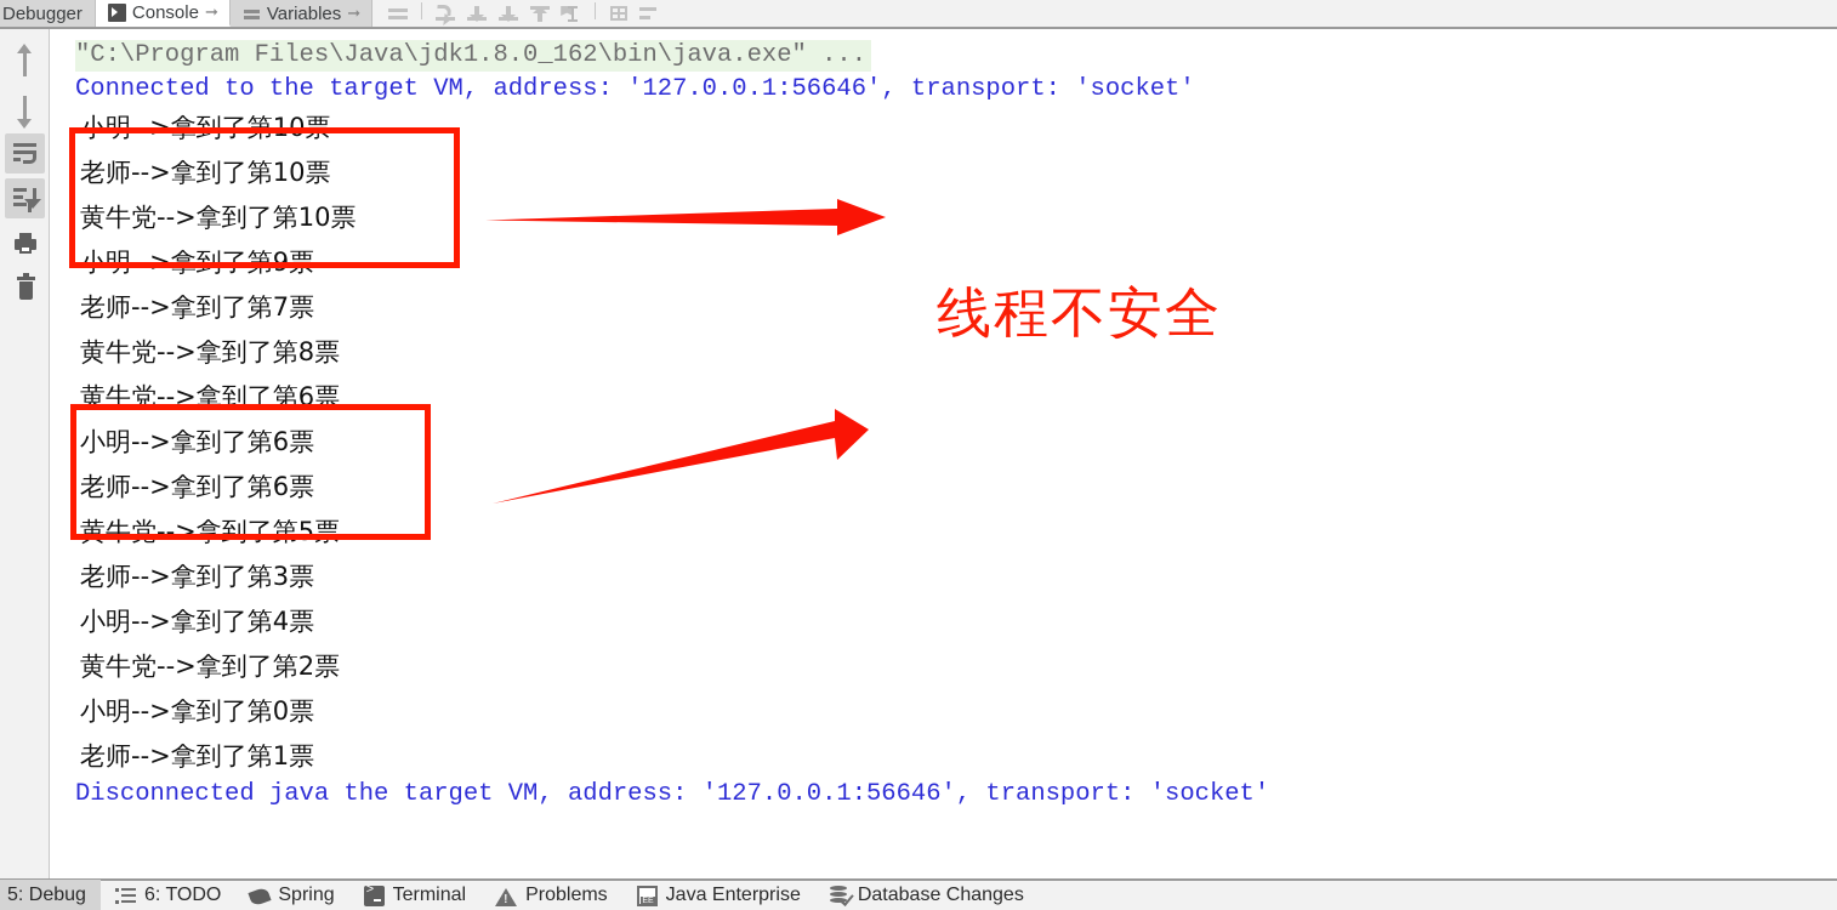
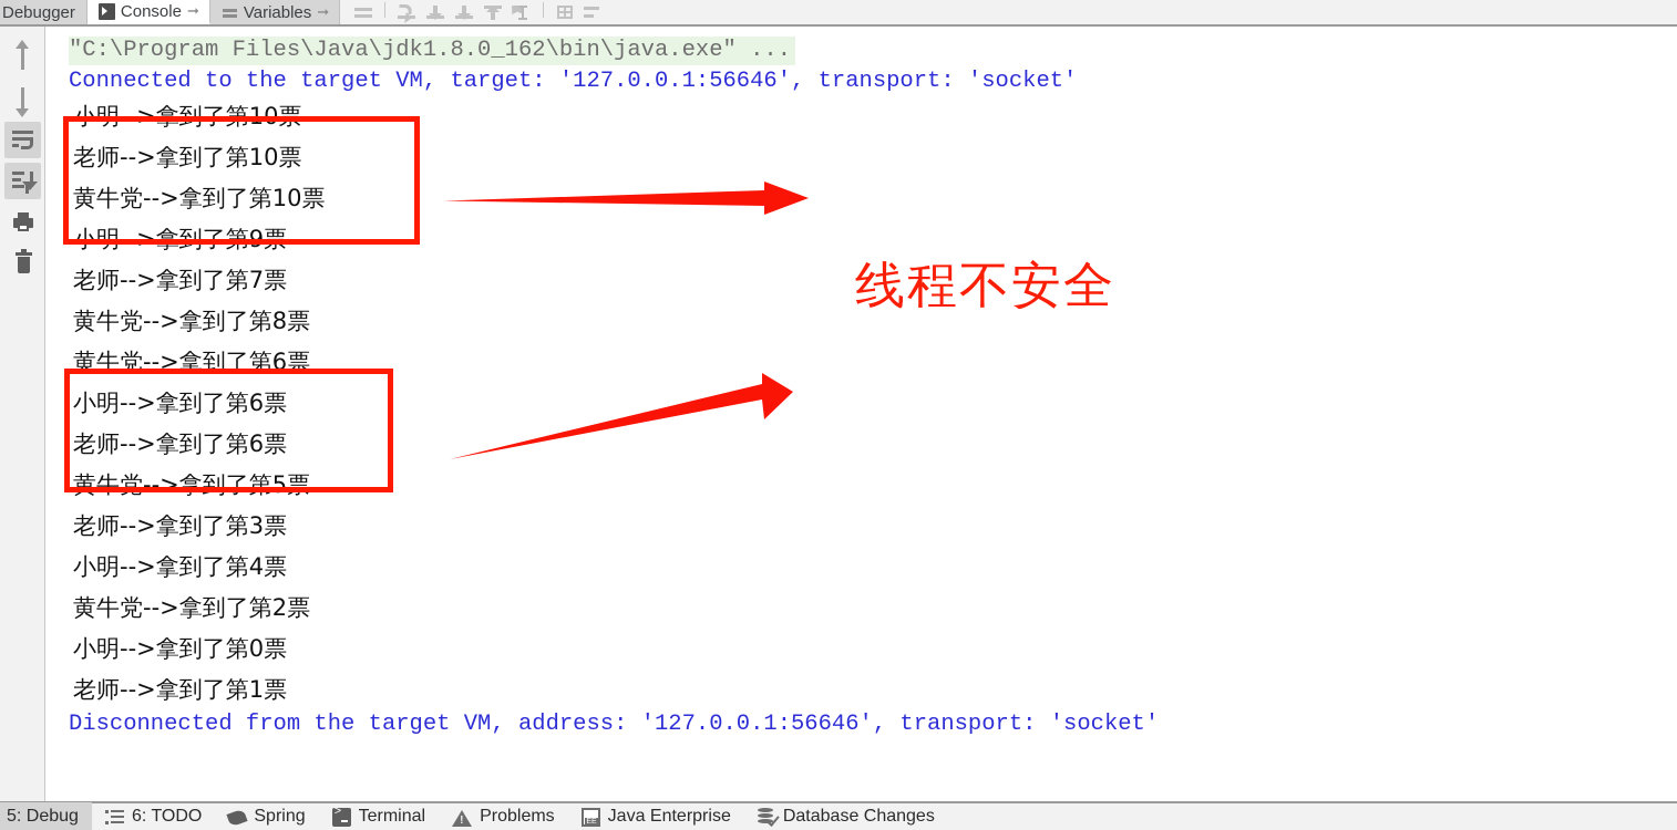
  Debugger
  Console
  ➞
  Variables
  ➞
  "C:\Program Files\Java\jdk1.8.0_162\bin\java.exe" ...
- Connected to the target VM, address: '127.0.0.1:56646', transport: 'socket'
+ Connected to the target VM, target: '127.0.0.1:56646', transport: 'socket'
  小明-->拿到了第10票
  老师-->拿到了第10票
  黄牛党-->拿到了第10票
  小明-->拿到了第9票
  老师-->拿到了第7票
  黄牛党-->拿到了第8票
  黄牛党-->拿到了第6票
  小明-->拿到了第6票
  老师-->拿到了第6票
  黄牛党-->拿到了第5票
  老师-->拿到了第3票
  小明-->拿到了第4票
  黄牛党-->拿到了第2票
  小明-->拿到了第0票
  老师-->拿到了第1票
- Disconnected java the target VM, address: '127.0.0.1:56646', transport: 'socket'
+ Disconnected from the target VM, address: '127.0.0.1:56646', transport: 'socket'
  线程不安全
  5: Debug
  6: TODO
  Spring
  Terminal
  Problems
  Java Enterprise
  Database Changes
